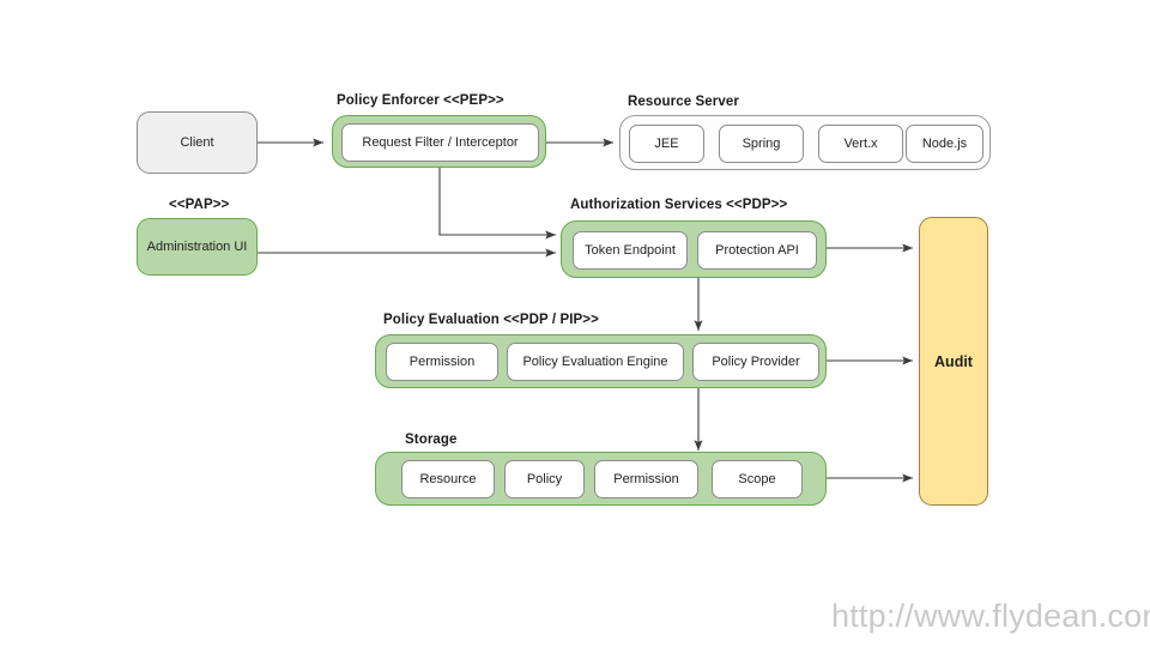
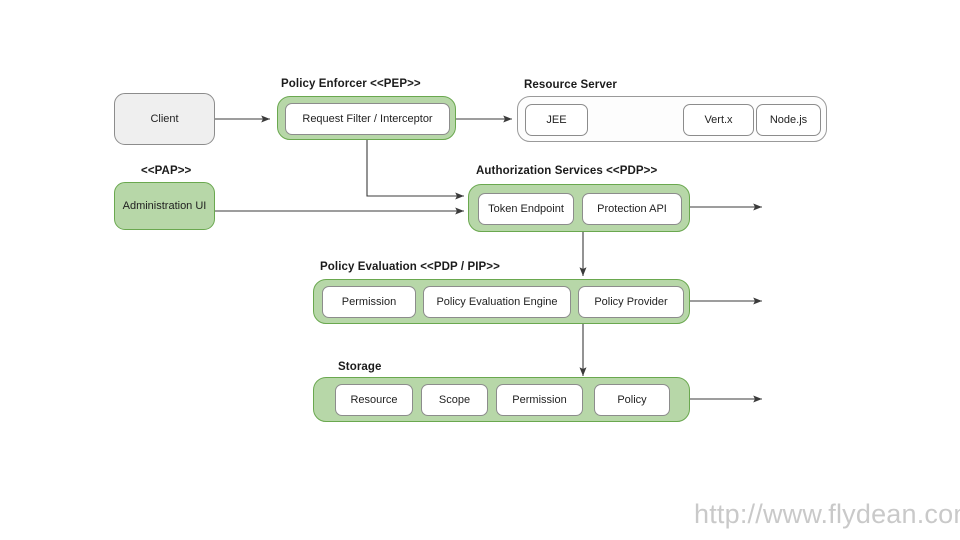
  Client
  Policy Enforcer <<PEP>>
  Request Filter / Interceptor
  Resource Server
  JEE
- Spring
  Vert.x
  Node.js
  <<PAP>>
  Administration UI
  Authorization Services <<PDP>>
  Token Endpoint
  Protection API
  Policy Evaluation <<PDP / PIP>>
  Permission
  Policy Evaluation Engine
  Policy Provider
  Storage
  Resource
- Policy
+ Scope
  Permission
- Scope
+ Policy
- Audit
  http://www.flydean.co
